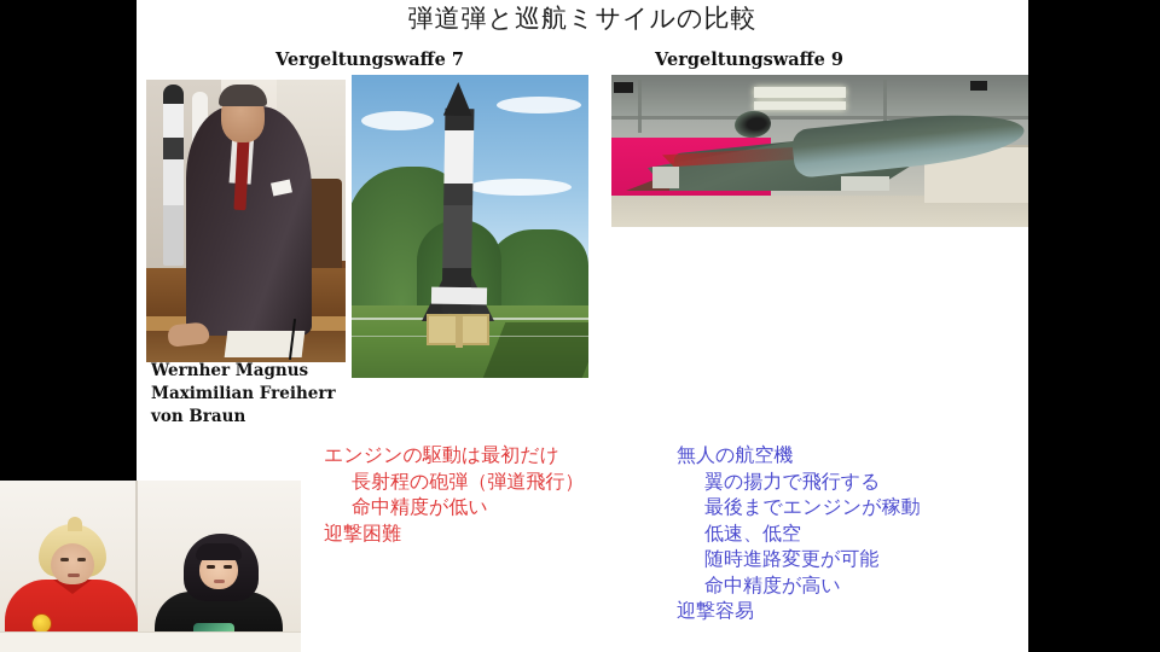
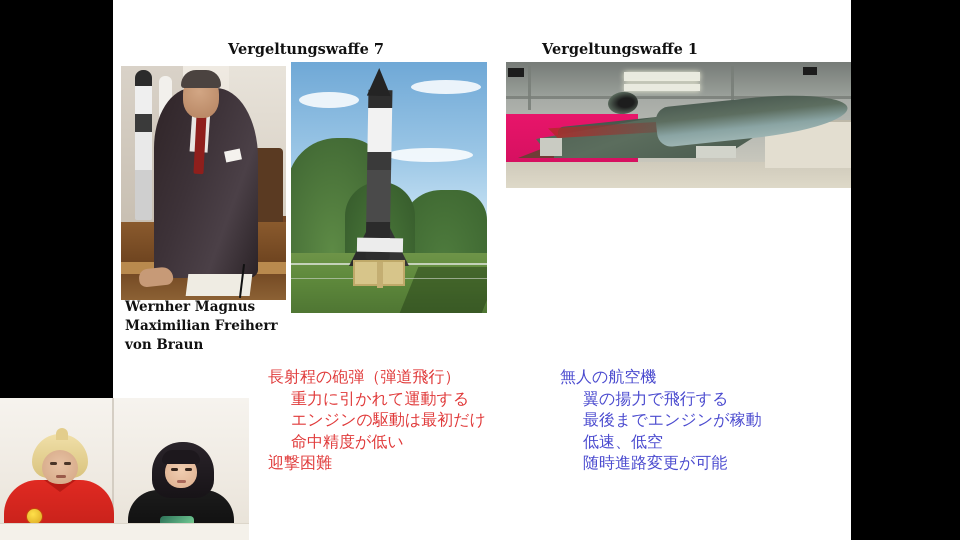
- 弾道弾と巡航ミサイルの比較
  Vergeltungswaffe 7
- Vergeltungswaffe 9
+ Vergeltungswaffe 1
  Wernher Magnus
  Maximilian Freiherr
  von Braun
- エンジンの駆動は最初だけ
+ 長射程の砲弾（弾道飛行）
+ 重力に引かれて運動する
- 長射程の砲弾（弾道飛行）
+ エンジンの駆動は最初だけ
  命中精度が低い
  迎撃困難
  無人の航空機
  翼の揚力で飛行する
  最後までエンジンが稼動
  低速、低空
  随時進路変更が可能
- 命中精度が高い
- 迎撃容易
